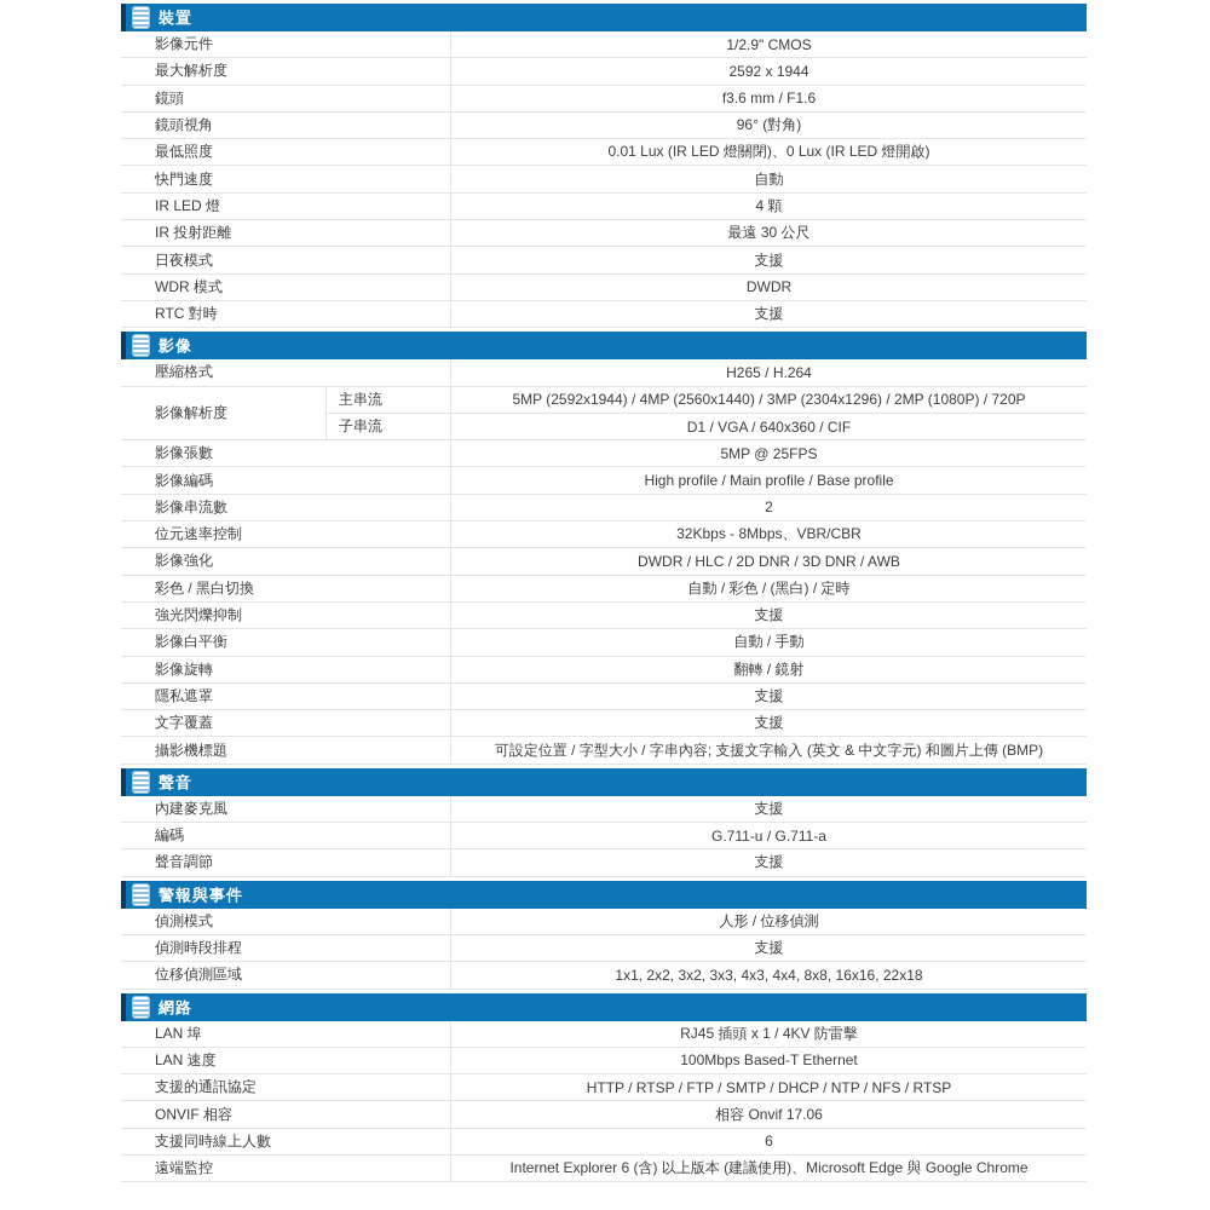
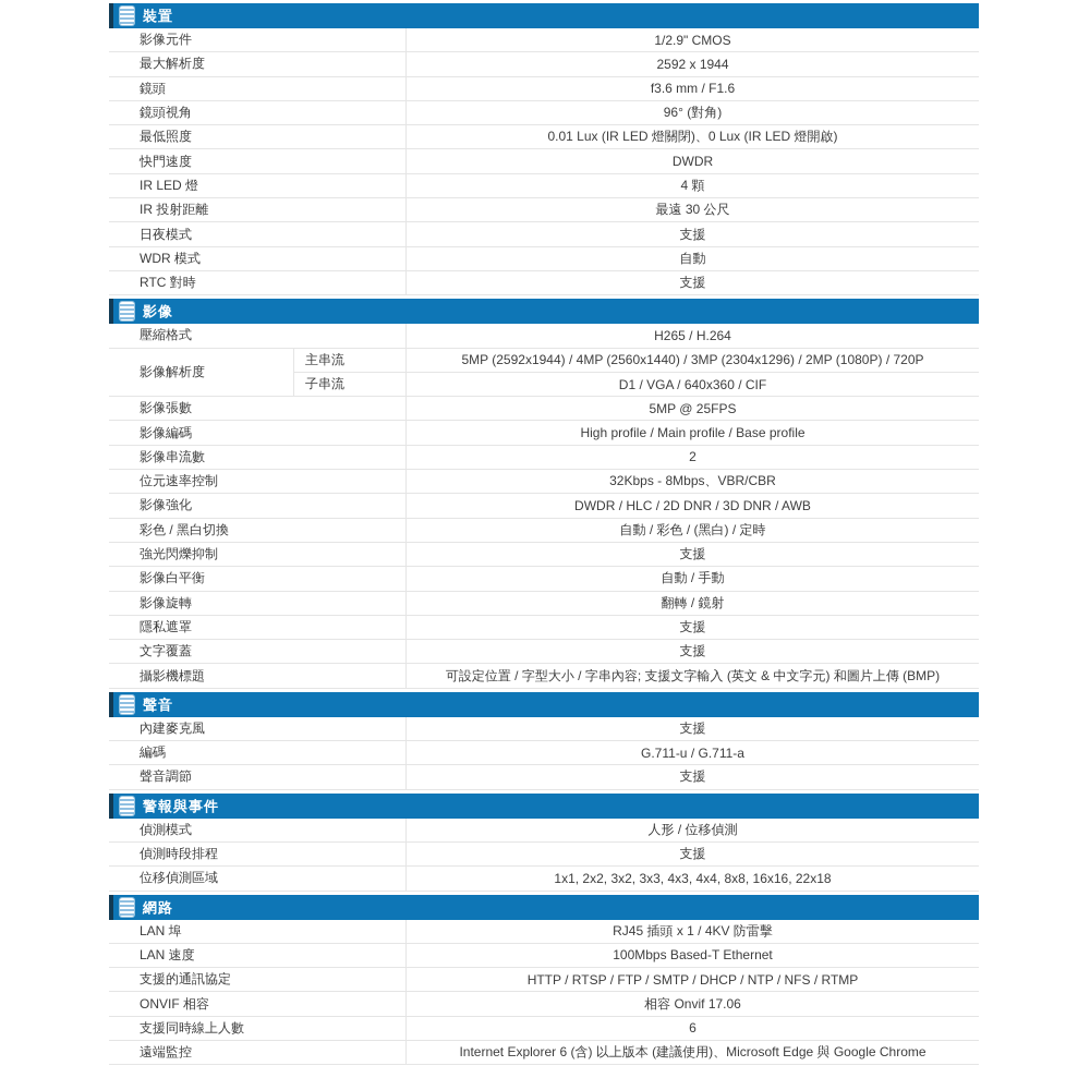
  裝置
  影像元件
  1/2.9" CMOS
  最大解析度
  2592 x 1944
  鏡頭
  f3.6 mm / F1.6
  鏡頭視角
  96° (對角)
  最低照度
  0.01 Lux (IR LED 燈關閉)、0 Lux (IR LED 燈開啟)
  快門速度
- 自動
+ DWDR
  IR LED 燈
  4 顆
  IR 投射距離
  最遠 30 公尺
  日夜模式
  支援
  WDR 模式
- DWDR
+ 自動
  RTC 對時
  支援
  影像
  壓縮格式
  H265 / H.264
  影像解析度
  主串流
  5MP (2592x1944) / 4MP (2560x1440) / 3MP (2304x1296) / 2MP (1080P) / 720P
  子串流
  D1 / VGA / 640x360 / CIF
  影像張數
  5MP @ 25FPS
  影像編碼
  High profile / Main profile / Base profile
  影像串流數
  2
  位元速率控制
  32Kbps - 8Mbps、VBR/CBR
  影像強化
  DWDR / HLC / 2D DNR / 3D DNR / AWB
  彩色 / 黑白切換
  自動 / 彩色 / (黑白) / 定時
  強光閃爍抑制
  支援
  影像白平衡
  自動 / 手動
  影像旋轉
  翻轉 / 鏡射
  隱私遮罩
  支援
  文字覆蓋
  支援
  攝影機標題
  可設定位置 / 字型大小 / 字串內容; 支援文字輸入 (英文 & 中文字元) 和圖片上傳 (BMP)
  聲音
  內建麥克風
  支援
  編碼
  G.711-u / G.711-a
  聲音調節
  支援
  警報與事件
  偵測模式
  人形 / 位移偵測
  偵測時段排程
  支援
  位移偵測區域
  1x1, 2x2, 3x2, 3x3, 4x3, 4x4, 8x8, 16x16, 22x18
  網路
  LAN 埠
  RJ45 插頭 x 1 / 4KV 防雷擊
  LAN 速度
  100Mbps Based-T Ethernet
  支援的通訊協定
- HTTP / RTSP / FTP / SMTP / DHCP / NTP / NFS / RTSP
+ HTTP / RTSP / FTP / SMTP / DHCP / NTP / NFS / RTMP
  ONVIF 相容
  相容 Onvif 17.06
  支援同時線上人數
  6
  遠端監控
  Internet Explorer 6 (含) 以上版本 (建議使用)、Microsoft Edge 與 Google Chrome
